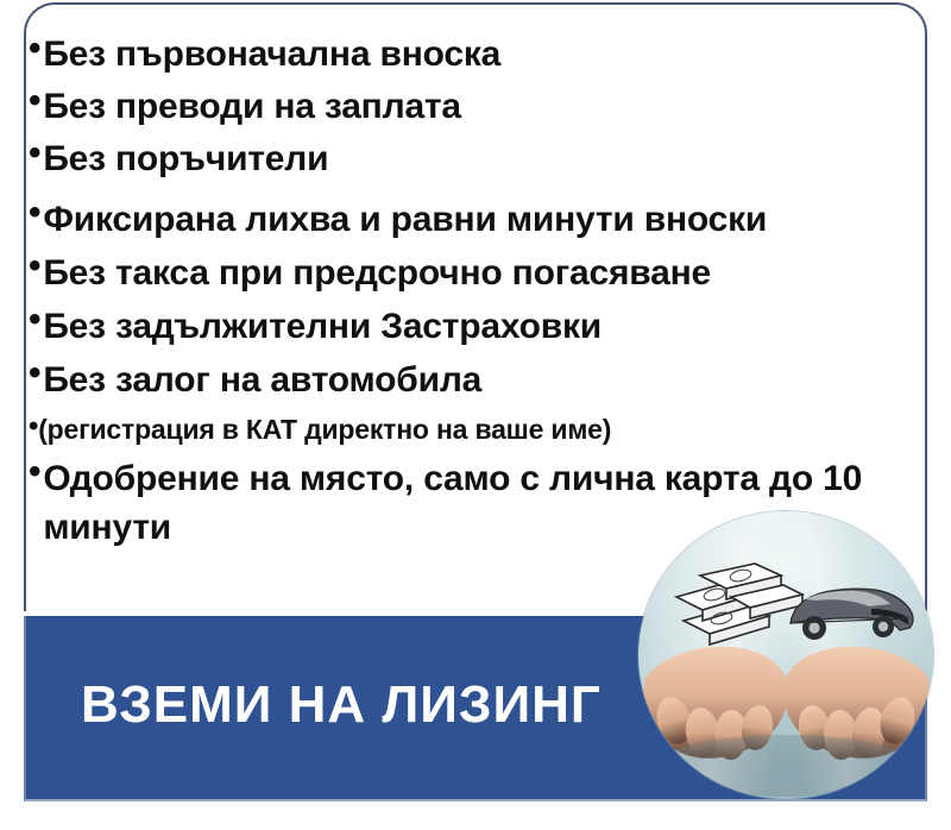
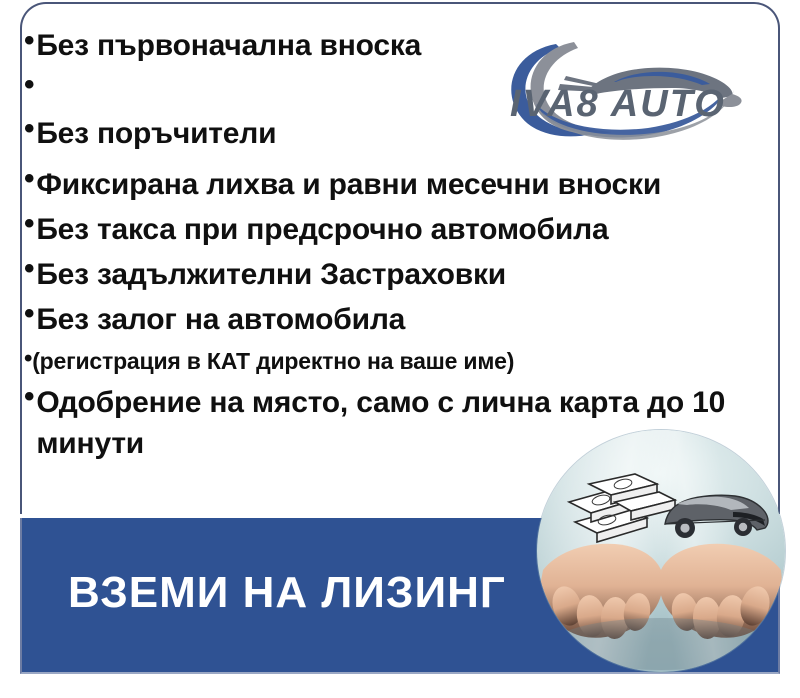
+ IVA8 AUTO
  •
  Без първоначална вноска
  •
- Без преводи на заплата
  •
  Без поръчители
  •
- Фиксирана лихва и равни минути вноски
+ Фиксирана лихва и равни месечни вноски
  •
- Без такса при предсрочно погасяване
+ Без такса при предсрочно автомобила
  •
  Без задължителни Застраховки
  •
  Без залог на автомобила
  •
  (регистрация в КАТ директно на ваше име)
  •
  Одобрение на място, само с лична карта до 10 минути
  ВЗЕМИ НА ЛИЗИНГ
